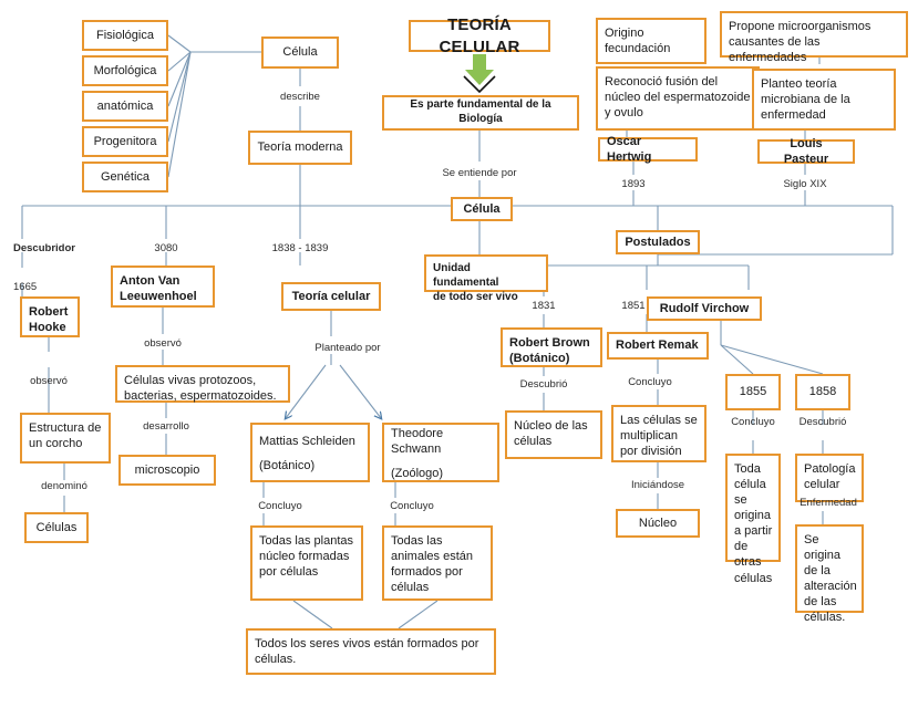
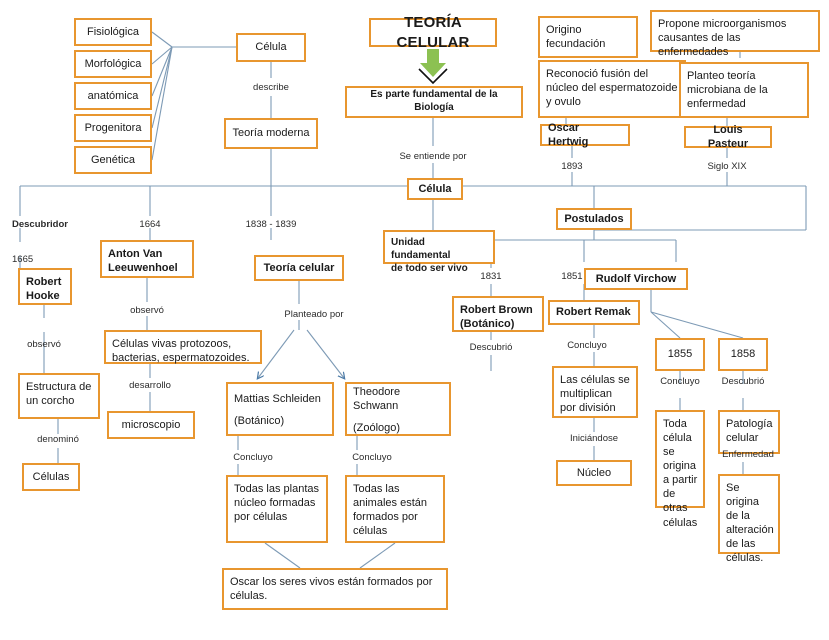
  Fisiológica
  Morfológica
  anatómica
  Progenitora
  Genética
  Célula
  describe
  Teoría moderna
  TEORÍA CELULAR
  Es parte fundamental de la Biología
  Se entiende por
  Origino fecundación
  Reconoció fusión del núcleo del espermatozoide y ovulo
  Oscar Hertwig
  1893
  Propone microorganismos causantes de las enfermedades
  Planteo teoría microbiana de la enfermedad
  Louis Pasteur
  Siglo XIX
  Célula
  Postulados
  Unidad fundamental
  de todo ser vivo
  Descubridor
  1665
- 3080
+ 1664
  1838 - 1839
  Robert Hooke
  observó
  Estructura de un corcho
  denominó
  Células
  Anton Van Leeuwenhoel
  observó
  Células vivas protozoos, bacterias, espermatozoides.
  desarrollo
  microscopio
  Teoría celular
  Planteado por
  Mattias Schleiden
  (Botánico)
  Theodore Schwann
  (Zoólogo)
  Concluyo
  Concluyo
  Todas las plantas núcleo formadas por células
  Todas las animales están formados por células
- Todos los seres vivos están formados por células.
+ Oscar los seres vivos están formados por células.
  1831
  1851
  Robert Brown
  (Botánico)
  Descubrió
- Núcleo de las células
  Robert Remak
  Concluyo
  Las células se multiplican por división
  Iniciándose
  Núcleo
  Rudolf Virchow
  1855
  1858
  Concluyo
  Descubrió
  Toda célula se origina a partir de otras células
  Patología celular
  Enfermedad
  Se origina de la alteración de las células.
